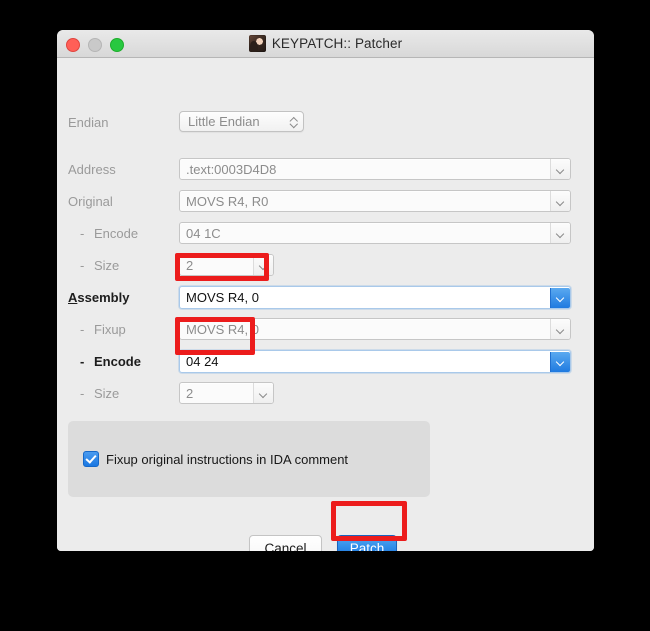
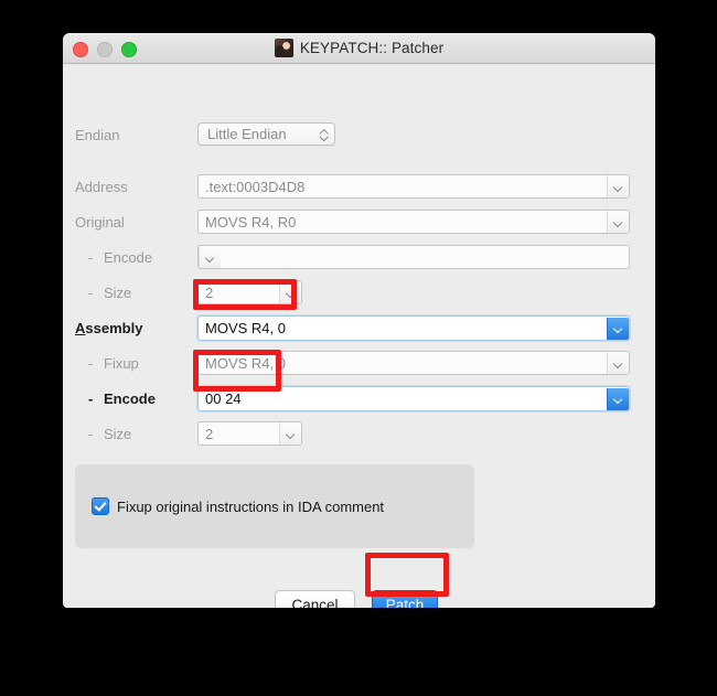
  KEYPATCH:: Patcher
  Endian
  Little Endian
  Address
  .text:0003D4D8
  Original
  MOVS R4, R0
  - Encode
- 04 1C
  - Size
  2
  Assembly
  MOVS R4, 0
  - Fixup
  MOVS R4, 0
  - Encode
- 04 24
+ 00 24
  - Size
  2
  Fixup original instructions in IDA comment
  Cancel
  Patch
